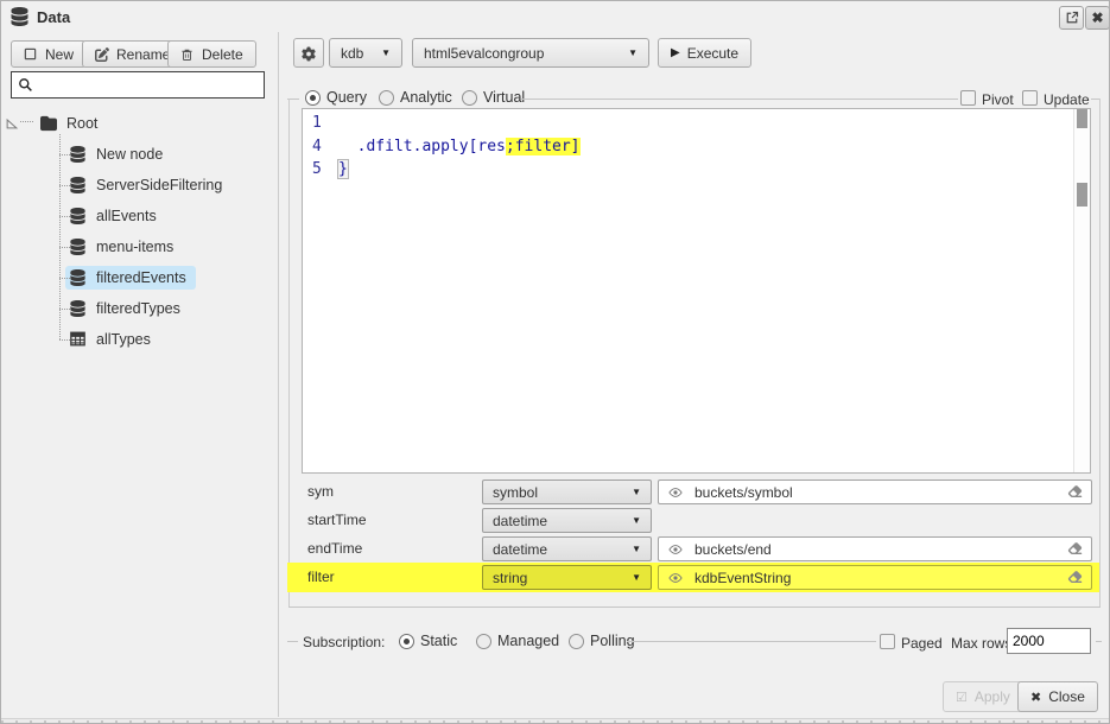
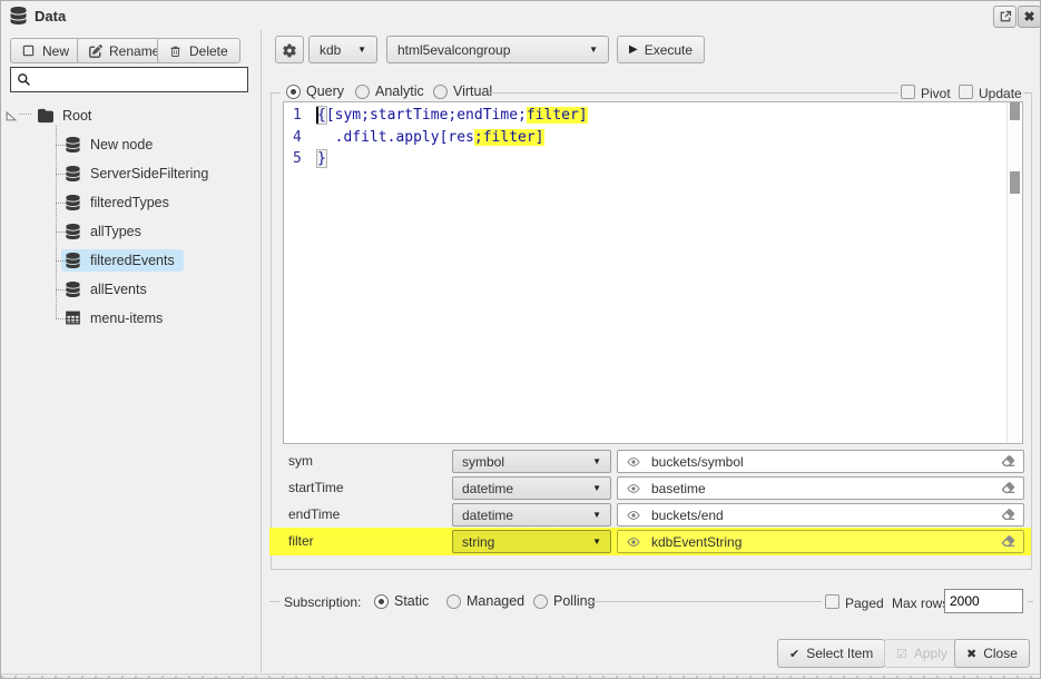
  Data
  ✖
  New
  Renam
  Delete
  Root
  New node
  ServerSideFiltering
- allEvents
+ filteredTypes
- menu-items
+ allTypes
  filteredEvents
- filteredTypes
+ allEvents
- allTypes
+ menu-items
  kdb
  ▼
  html5evalcongroup
  ▼
  ▶
  Execute
  Query
  Analytic
  Virtual
  Pivot
  Update
  1
+ {[sym;startTime;endTime;filter]
  4
  .dfilt.apply[res;filter]
  5
  }
  sym
  symbol
  ▼
  buckets/symbol
  startTime
  datetime
  ▼
+ basetime
  endTime
  datetime
  ▼
  buckets/end
  filter
  string
  ▼
  kdbEventString
  Subscription:
  Static
  Managed
  Pollin
  Paged
  Max row
  2000
+ ✔
+ Select Item
  ☑
  Apply
  ✖
  Close
